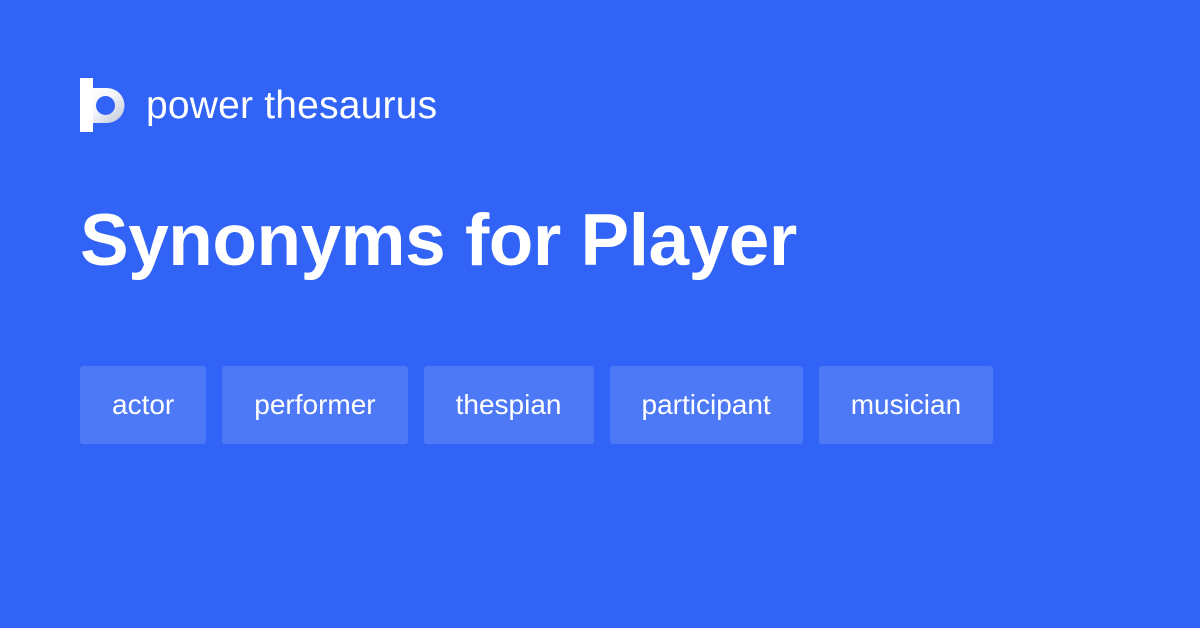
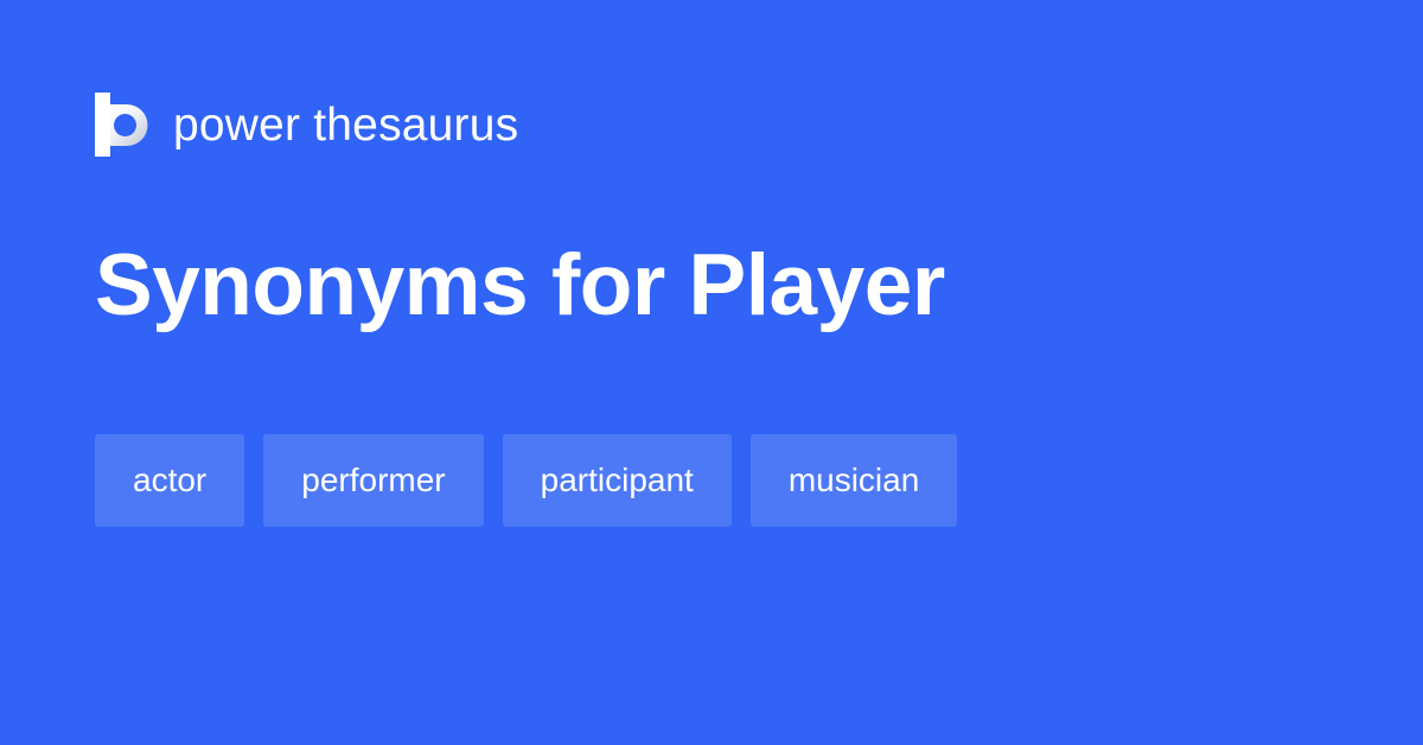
  power thesaurus
  Synonyms for Player
  actor
  performer
- thespian
  participant
  musician
